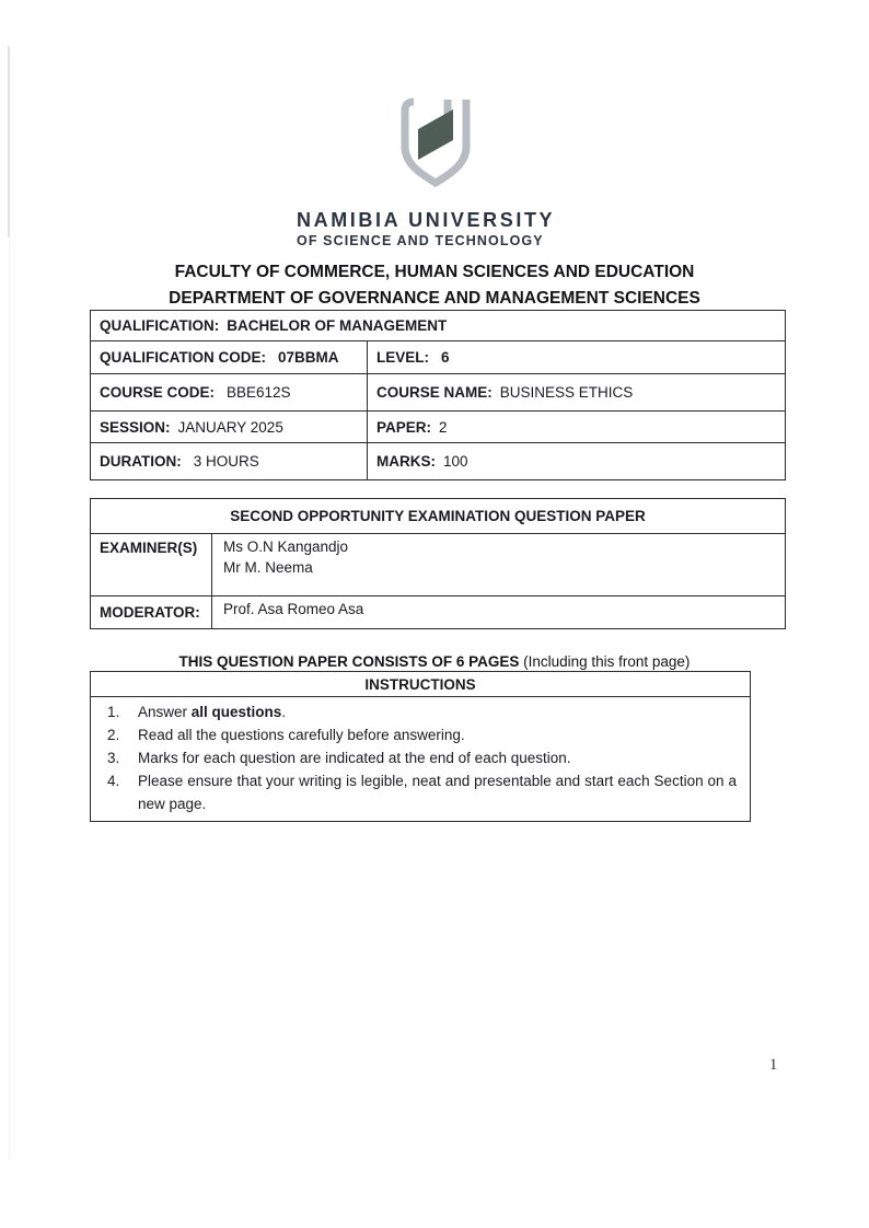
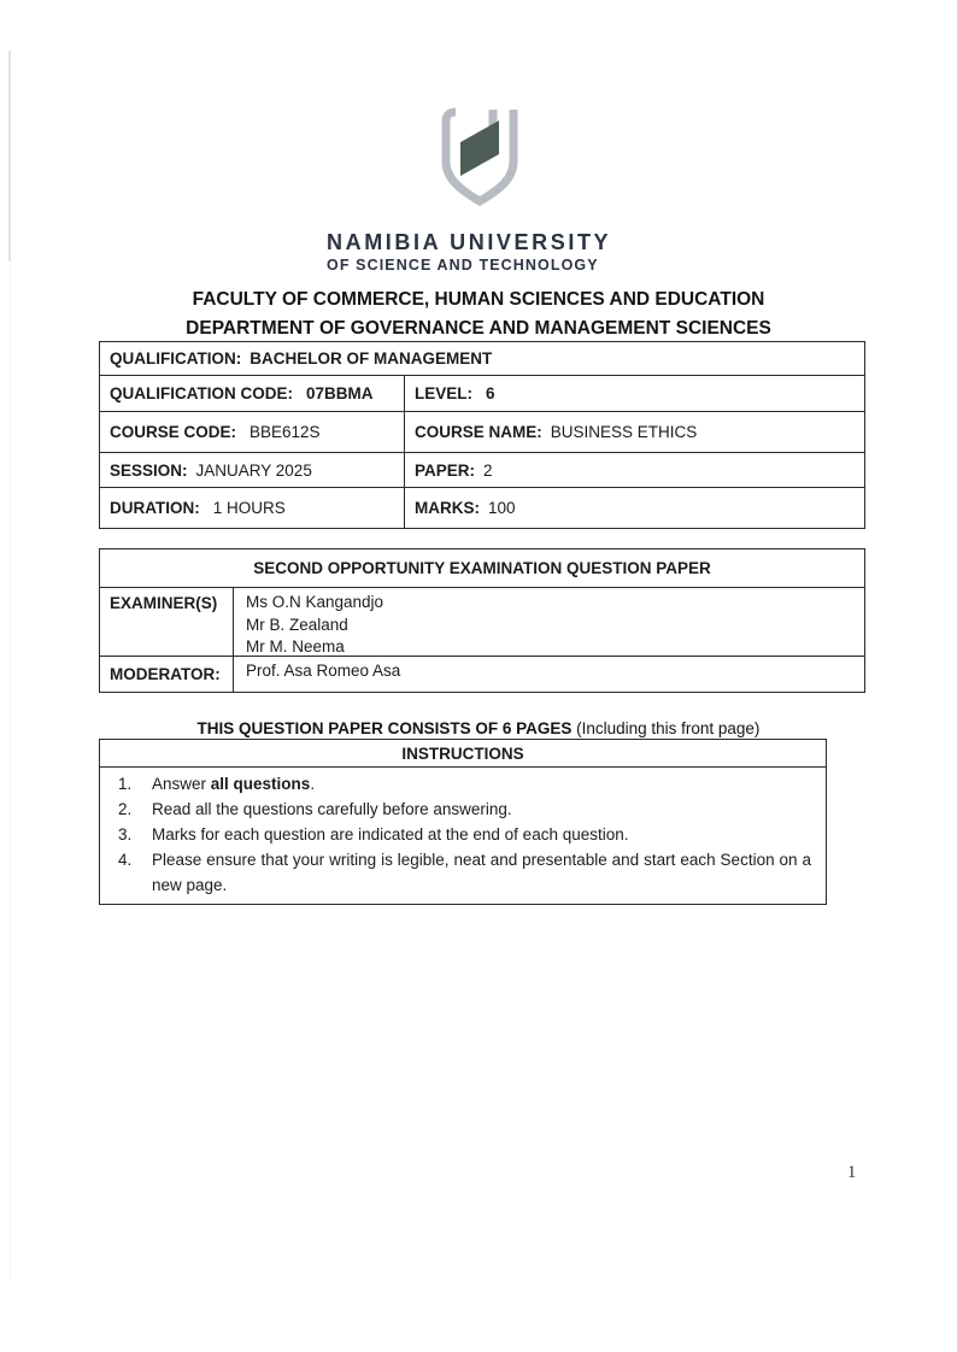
  NAMIBIA UNIVERSITY
  OF SCIENCE AND TECHNOLOGY
  FACULTY OF COMMERCE, HUMAN SCIENCES AND EDUCATION
  DEPARTMENT OF GOVERNANCE AND MANAGEMENT SCIENCES
  QUALIFICATION:
  BACHELOR OF MANAGEMENT
  QUALIFICATION CODE:
  07BBMA
  LEVEL:
  6
  COURSE CODE:
  BBE612S
  COURSE NAME:
  BUSINESS ETHICS
  SESSION:
  JANUARY 2025
  PAPER:
  2
  DURATION:
- 3 HOURS
+ 1 HOURS
  MARKS:
  100
  SECOND OPPORTUNITY EXAMINATION QUESTION PAPER
  EXAMINER(S)
  Ms O.N Kangandjo
+ Mr B. Zealand
  Mr M. Neema
  MODERATOR:
  Prof. Asa Romeo Asa
  THIS QUESTION PAPER CONSISTS OF 6 PAGES (Including this front page)
  INSTRUCTIONS
  1.
  Answer all questions.
  2.
  Read all the questions carefully before answering.
  3.
  Marks for each question are indicated at the end of each question.
  4.
  Please ensure that your writing is legible, neat and presentable and start each Section on a new page.
  1
